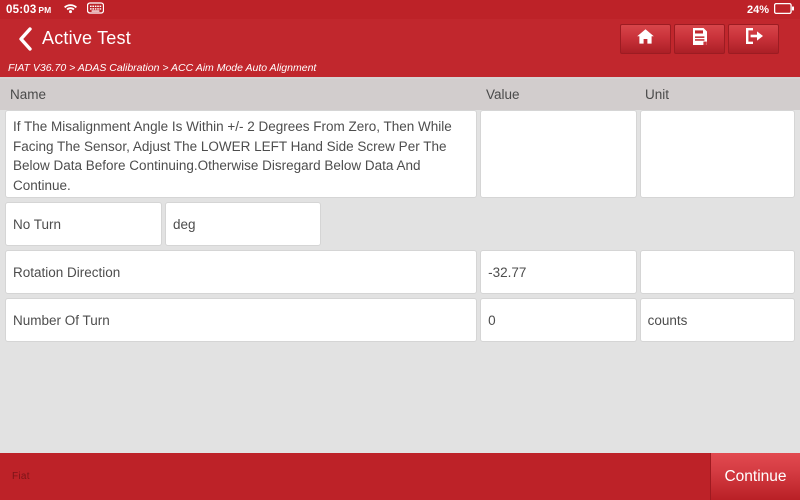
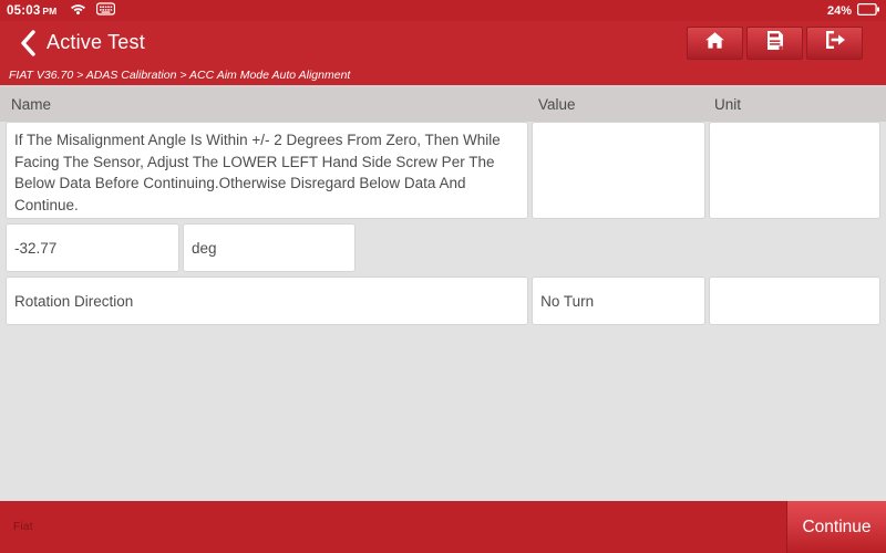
  05:03
  PM
  24%
  Active Test
  FIAT V36.70 > ADAS Calibration > ACC Aim Mode Auto Alignment
  Name
  Value
  Unit
  If The Misalignment Angle Is Within +/- 2 Degrees From Zero, Then While Facing The Sensor, Adjust The LOWER LEFT Hand Side Screw Per The Below Data Before Continuing.Otherwise Disregard Below Data And Continue.
- No Turn
+ -32.77
  deg
  Rotation Direction
- -32.77
+ No Turn
- Number Of Turn
- 0
- counts
  Fiat
  Continue
